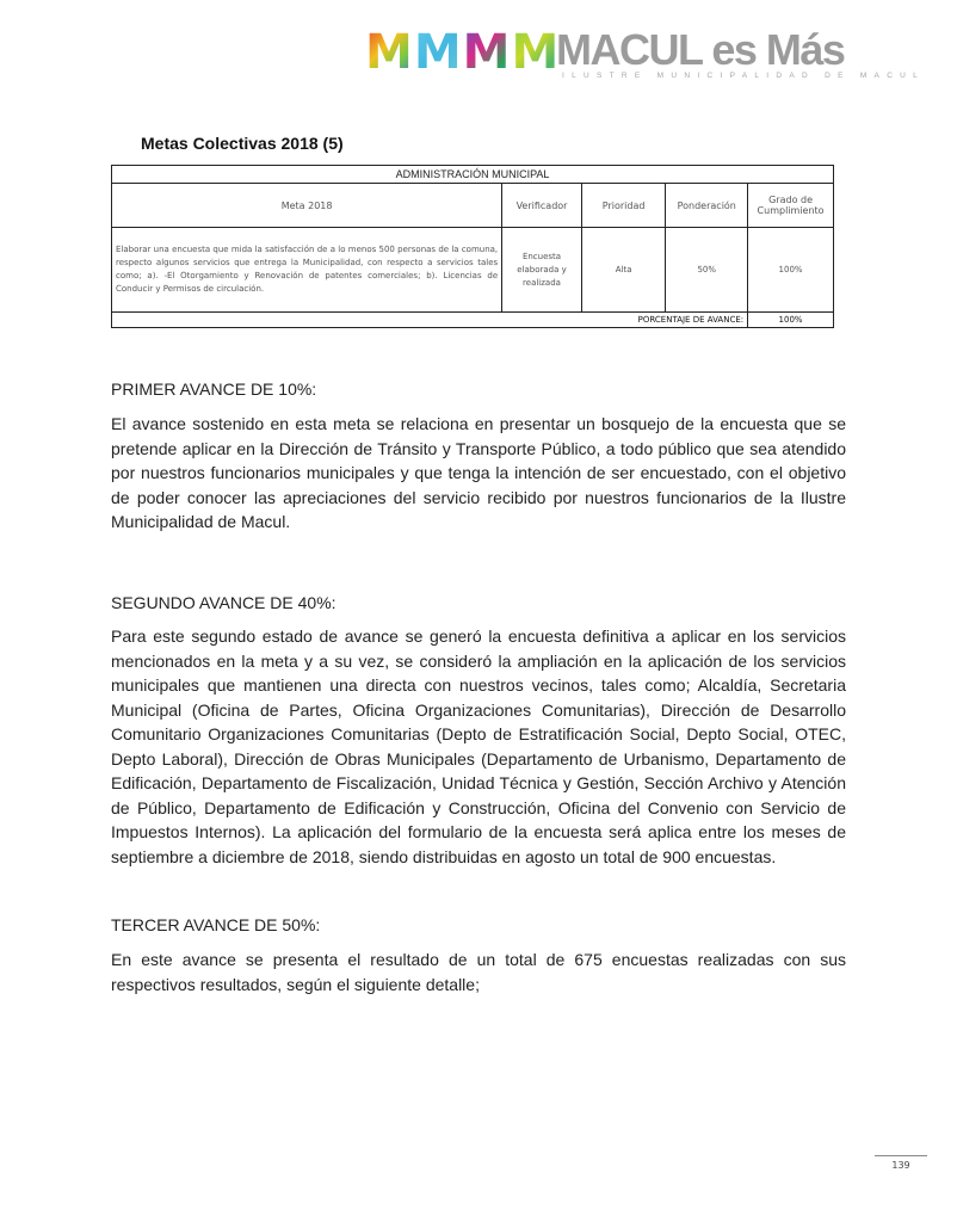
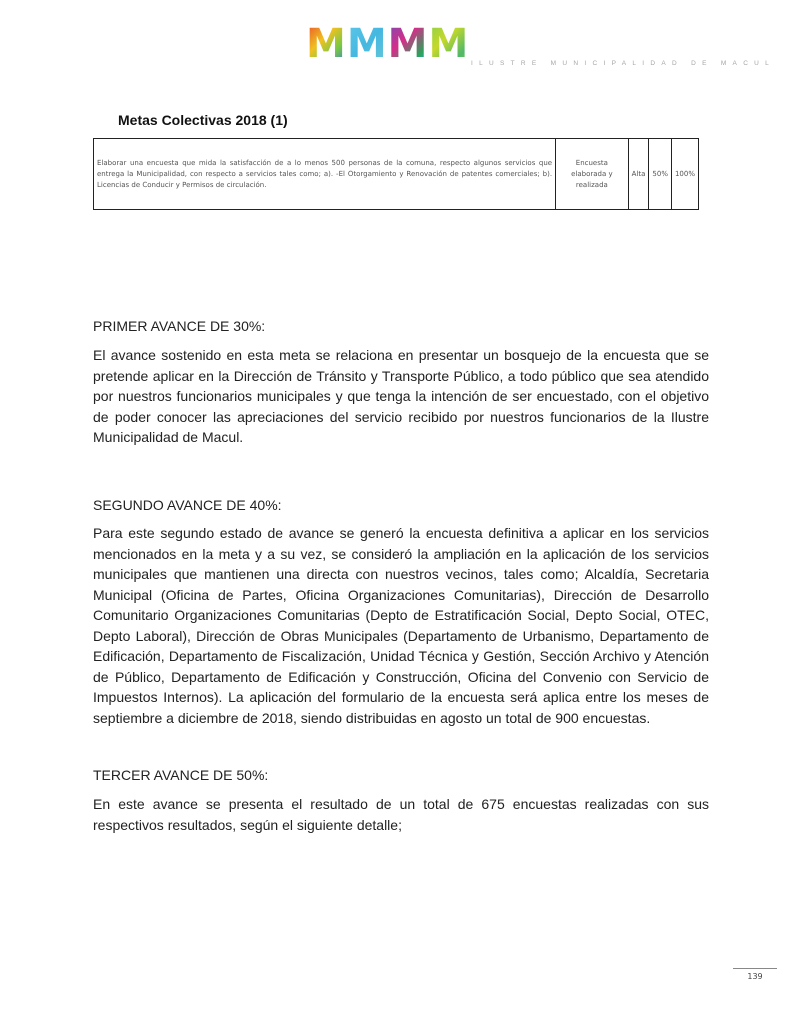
  M
  M
  M
  M
- MACUL es Más
- Metas Colectivas 2018 (5)
+ Metas Colectivas 2018 (1)
- ADMINISTRACIÓN MUNICIPAL
- Meta 2018	Verificador	Prioridad	Ponderación	Grado de Cumplimiento
  Elaborar una encuesta que mida la satisfacción de a lo menos 500 personas de la comuna, respecto algunos servicios que entrega la Municipalidad, con respecto a servicios tales como; a). -El Otorgamiento y Renovación de patentes comerciales; b). Licencias de Conducir y Permisos de circulación.	Encuesta elaborada y realizada	Alta	50%	100%
- PORCENTAJE DE AVANCE:	100%
- PRIMER AVANCE DE 10%:
+ PRIMER AVANCE DE 30%:
  El avance sostenido en esta meta se relaciona en presentar un bosquejo de la encuesta que se pretende aplicar en la Dirección de Tránsito y Transporte Público, a todo público que sea atendido por nuestros funcionarios municipales y que tenga la intención de ser encuestado, con el objetivo de poder conocer las apreciaciones del servicio recibido por nuestros funcionarios de la Ilustre Municipalidad de Macul.
  SEGUNDO AVANCE DE 40%:
  Para este segundo estado de avance se generó la encuesta definitiva a aplicar en los servicios mencionados en la meta y a su vez, se consideró la ampliación en la aplicación de los servicios municipales que mantienen una directa con nuestros vecinos, tales como; Alcaldía, Secretaria Municipal (Oficina de Partes, Oficina Organizaciones Comunitarias), Dirección de Desarrollo Comunitario Organizaciones Comunitarias (Depto de Estratificación Social, Depto Social, OTEC, Depto Laboral), Dirección de Obras Municipales (Departamento de Urbanismo, Departamento de Edificación, Departamento de Fiscalización, Unidad Técnica y Gestión, Sección Archivo y Atención de Público, Departamento de Edificación y Construcción, Oficina del Convenio con Servicio de Impuestos Internos). La aplicación del formulario de la encuesta será aplica entre los meses de septiembre a diciembre de 2018, siendo distribuidas en agosto un total de 900 encuestas.
  TERCER AVANCE DE 50%:
  En este avance se presenta el resultado de un total de 675 encuestas realizadas con sus respectivos resultados, según el siguiente detalle;
  139
